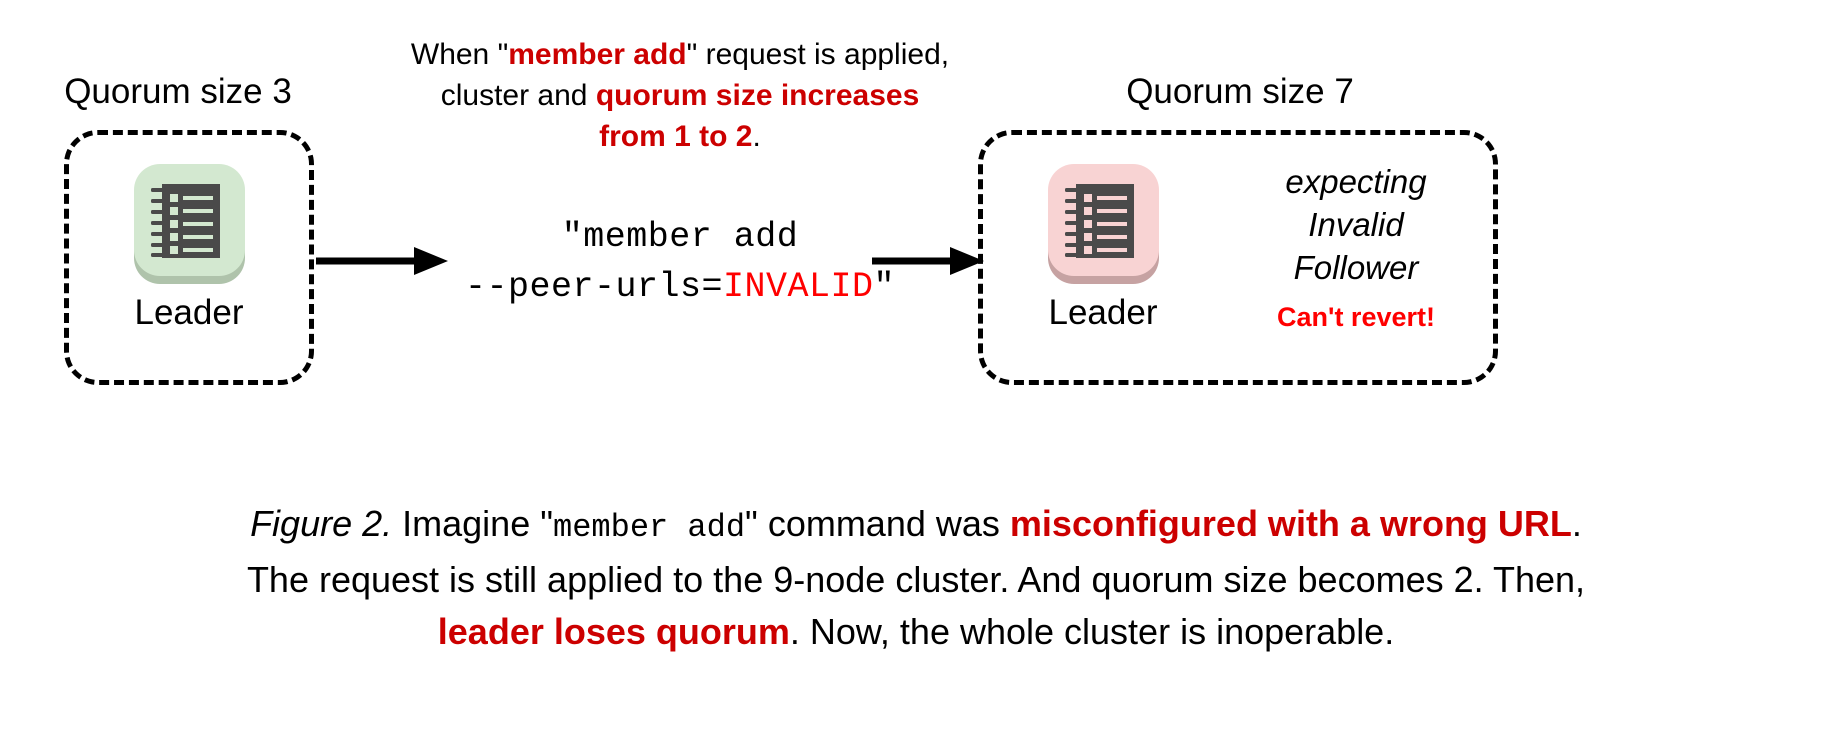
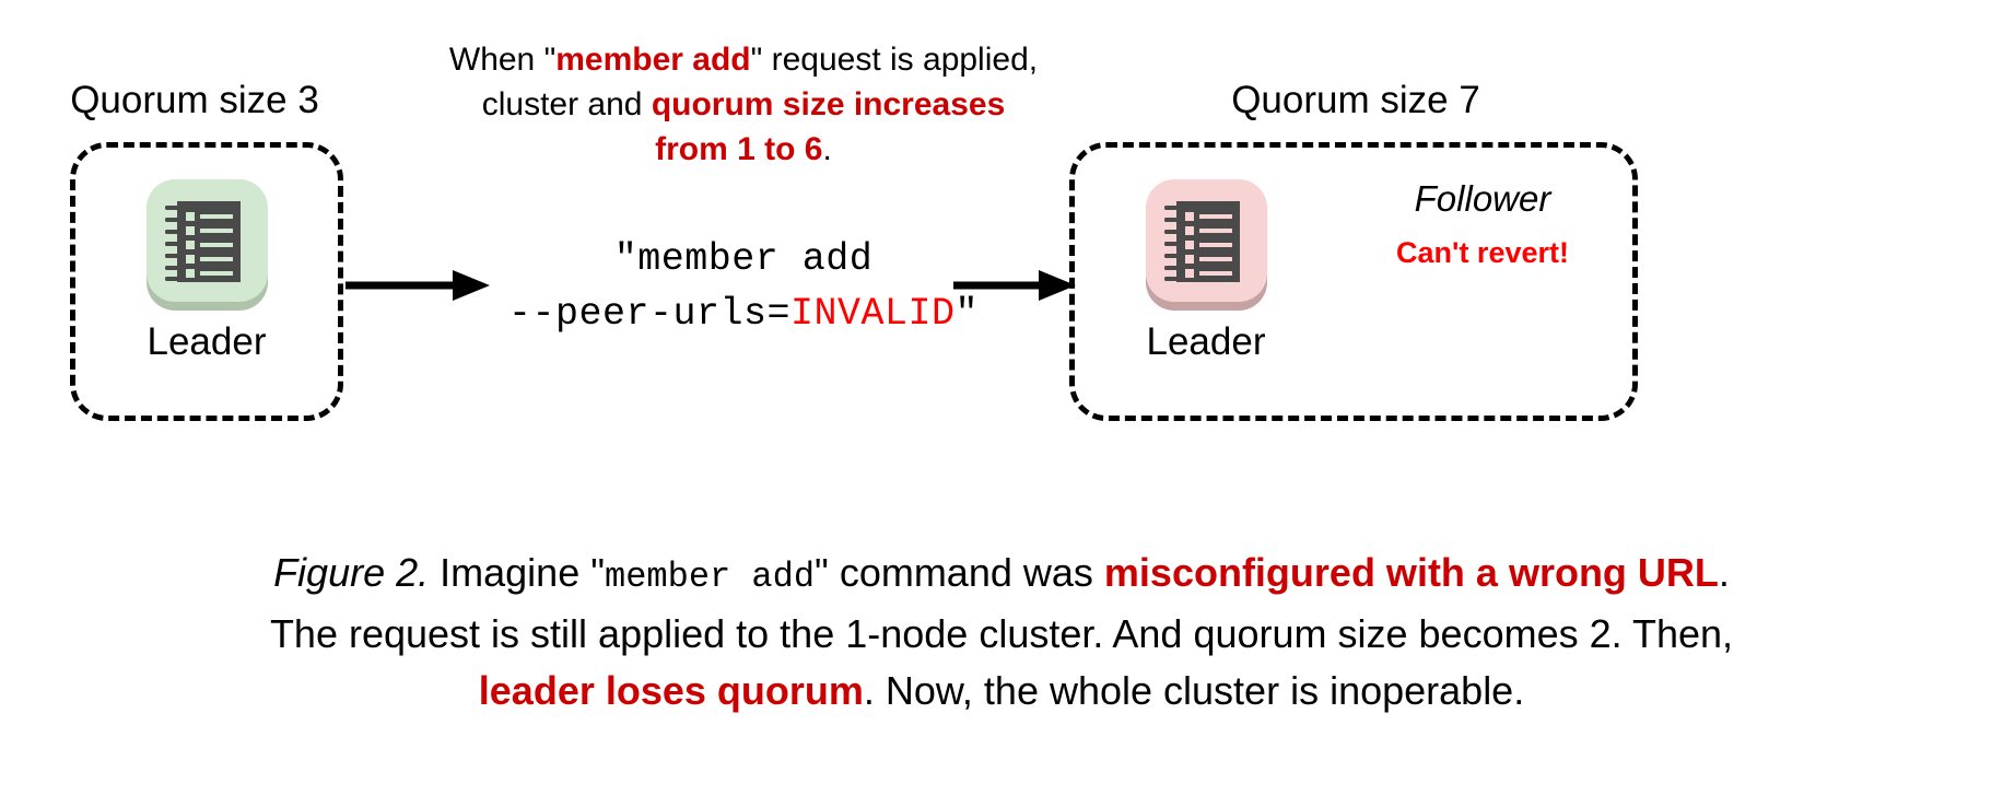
  When "member add" request is applied,
  cluster and quorum size increases
- from 1 to 2.
+ from 1 to 6.
  Quorum size 3
  Leader
  "member add
  --peer-urls=INVALID"
  Quorum size 7
  Leader
- expecting
- Invalid
  Follower
  Can't revert!
  Figure 2. Imagine "member add" command was misconfigured with a wrong URL.
- The request is still applied to the 9-node cluster. And quorum size becomes 2. Then,
+ The request is still applied to the 1-node cluster. And quorum size becomes 2. Then,
  leader loses quorum. Now, the whole cluster is inoperable.
